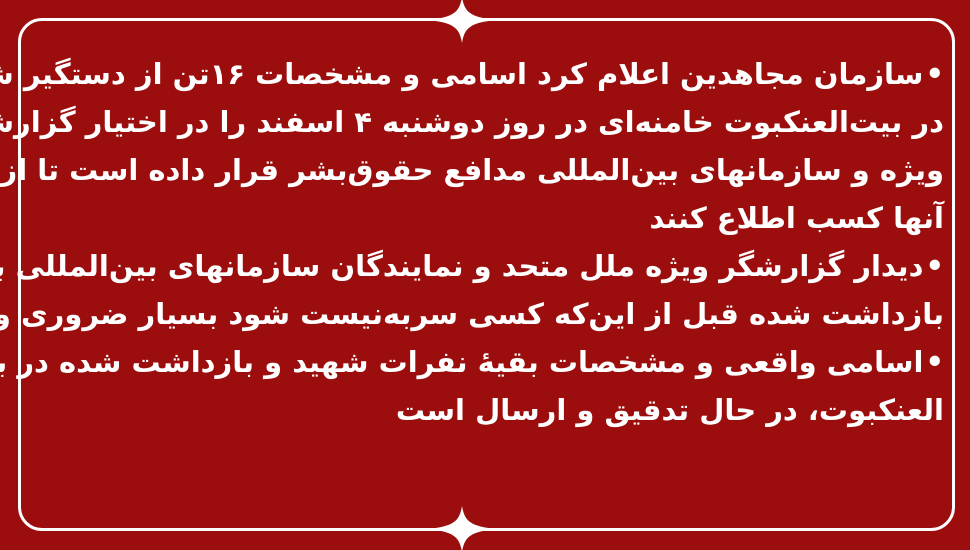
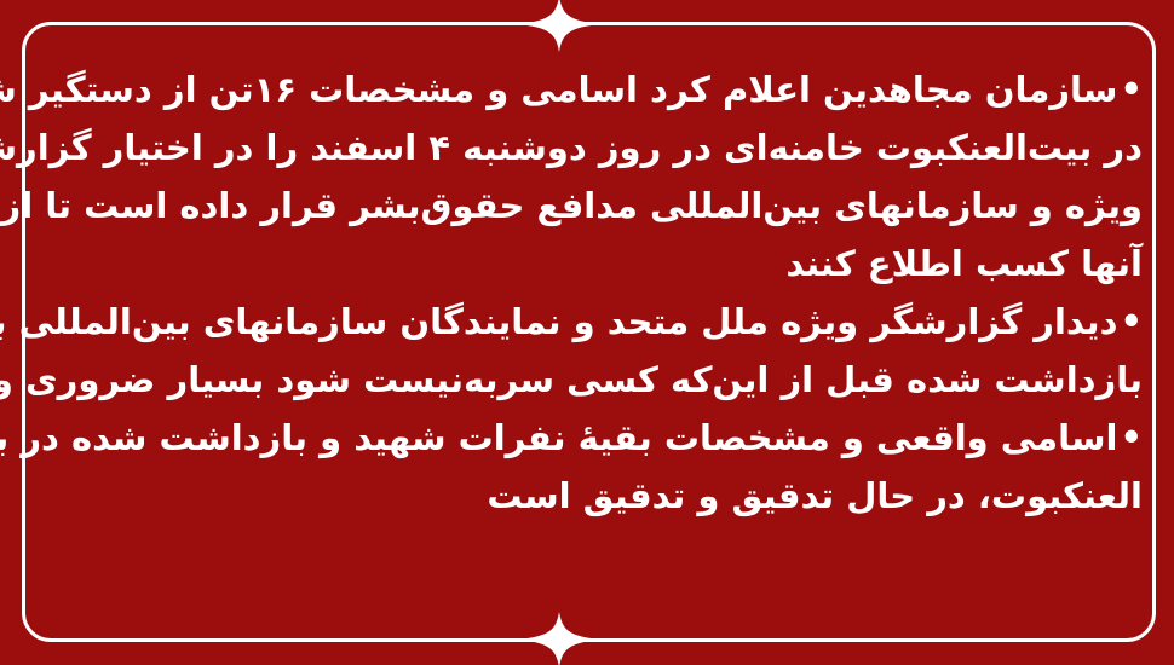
  •سازمان مجاهدین اعلام کرد اسامی و مشخصات ۱۶تن از دستگیر
  در بیت‌العنکبوت خامنه‌ای در روز دوشنبه ۴ اسفند را در اختیار گزار
  ویژه و سازمانهای بین‌المللی مدافع حقوق‌بشر قرار داده است تا از
  آنها کسب اطلاع کنند
  •دیدار گزارشگر ویژه ملل متحد و نمایندگان سازمانهای بین‌المللی ب
  بازداشت شده قبل از این‌که کسی سربه‌نیست شود بسیار ضروری و
  •اسامی واقعی و مشخصات بقیهٔ نفرات شهید و بازداشت شده در ب
- العنکبوت، در حال تدقیق و ارسال است
+ العنکبوت، در حال تدقیق و تدقیق است
